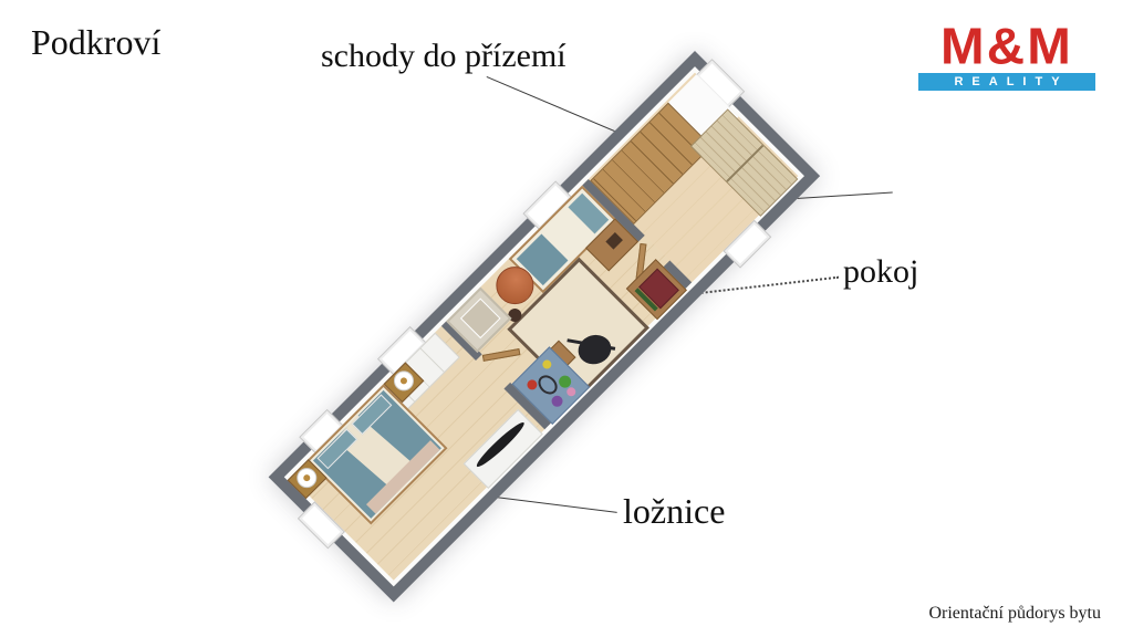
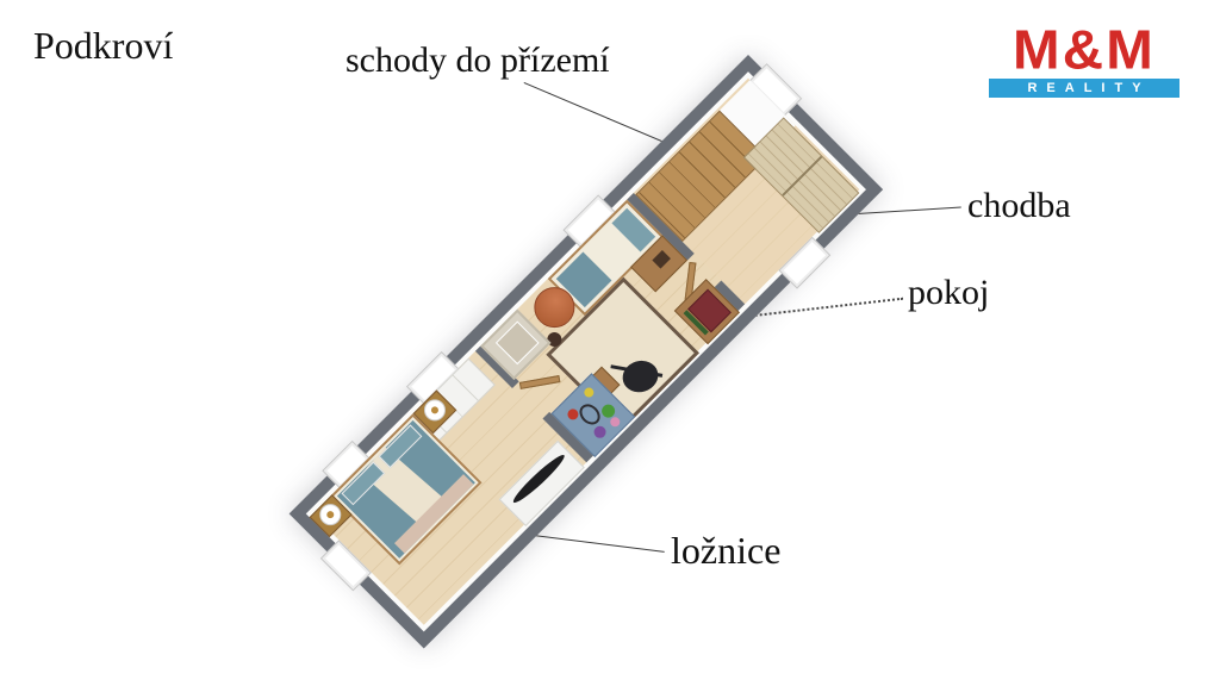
  Podkroví
- Orientační půdorys bytu
  M&M
  REALITY
  schody do přízemí
+ chodba
  pokoj
  ložnice
